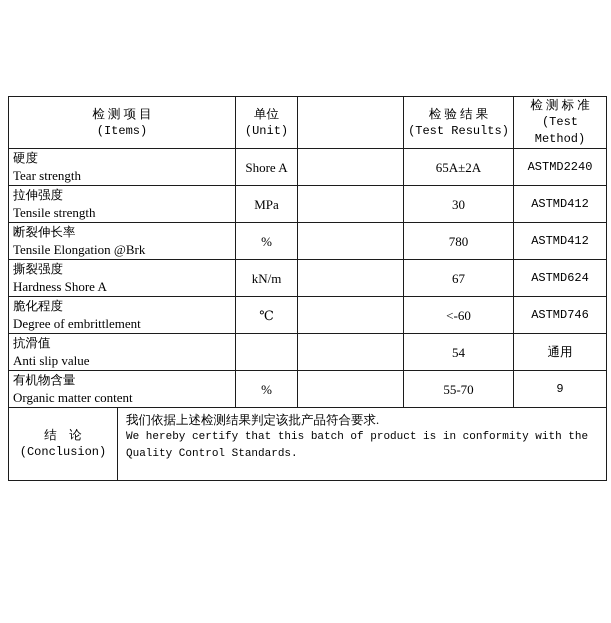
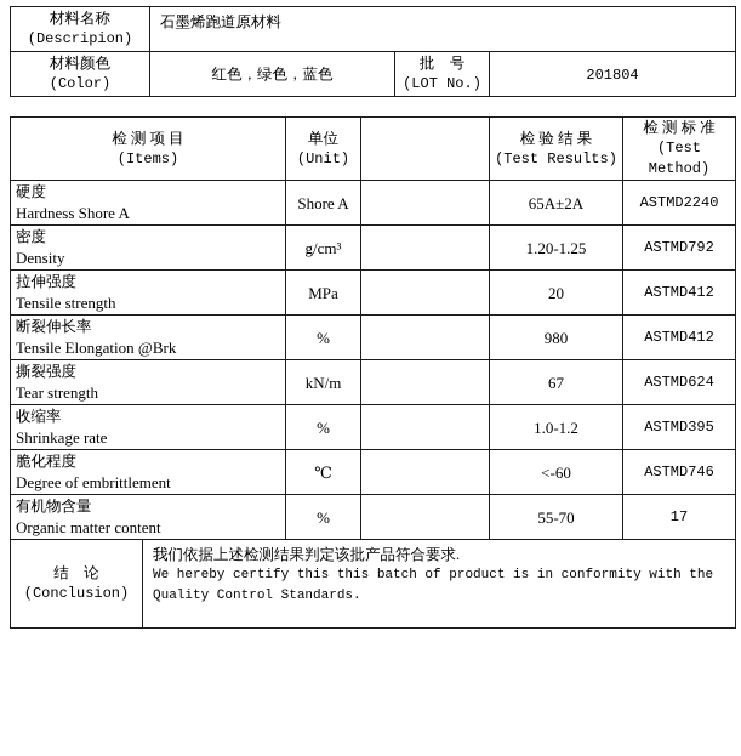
+ 材料名称 (Descripion)	石墨烯跑道原材料
+ 材料颜色 (Color)	红色，绿色，蓝色	批 号 (LOT No.)	201804
  检 测 项 目 (Items)	单位 (Unit)		检 验 结 果 (Test Results)	检 测 标 准 (Test Method)
- 硬度 Tear strength	Shore A		65A±2A	ASTMD2240
+ 硬度 Hardness Shore A	Shore A		65A±2A	ASTMD2240
+ 密度 Density	g/cm³		1.20-1.25	ASTMD792
- 拉伸强度 Tensile strength	MPa		30	ASTMD412
+ 拉伸强度 Tensile strength	MPa		20	ASTMD412
- 断裂伸长率 Tensile Elongation @Brk	%		780	ASTMD412
+ 断裂伸长率 Tensile Elongation @Brk	%		980	ASTMD412
- 撕裂强度 Hardness Shore A	kN/m		67	ASTMD624
+ 撕裂强度 Tear strength	kN/m		67	ASTMD624
+ 收缩率 Shrinkage rate	%		1.0-1.2	ASTMD395
  脆化程度 Degree of embrittlement	℃		<-60	ASTMD746
- 抗滑值 Anti slip value			54	通用
- 有机物含量 Organic matter content	%		55-70	9
+ 有机物含量 Organic matter content	%		55-70	17
- 结 论 (Conclusion) 我们依据上述检测结果判定该批产品符合要求. We hereby certify that this batch of product is in conformity with the Quality Control Standards.
+ 结 论 (Conclusion) 我们依据上述检测结果判定该批产品符合要求. We hereby certify this this batch of product is in conformity with the Quality Control Standards.
